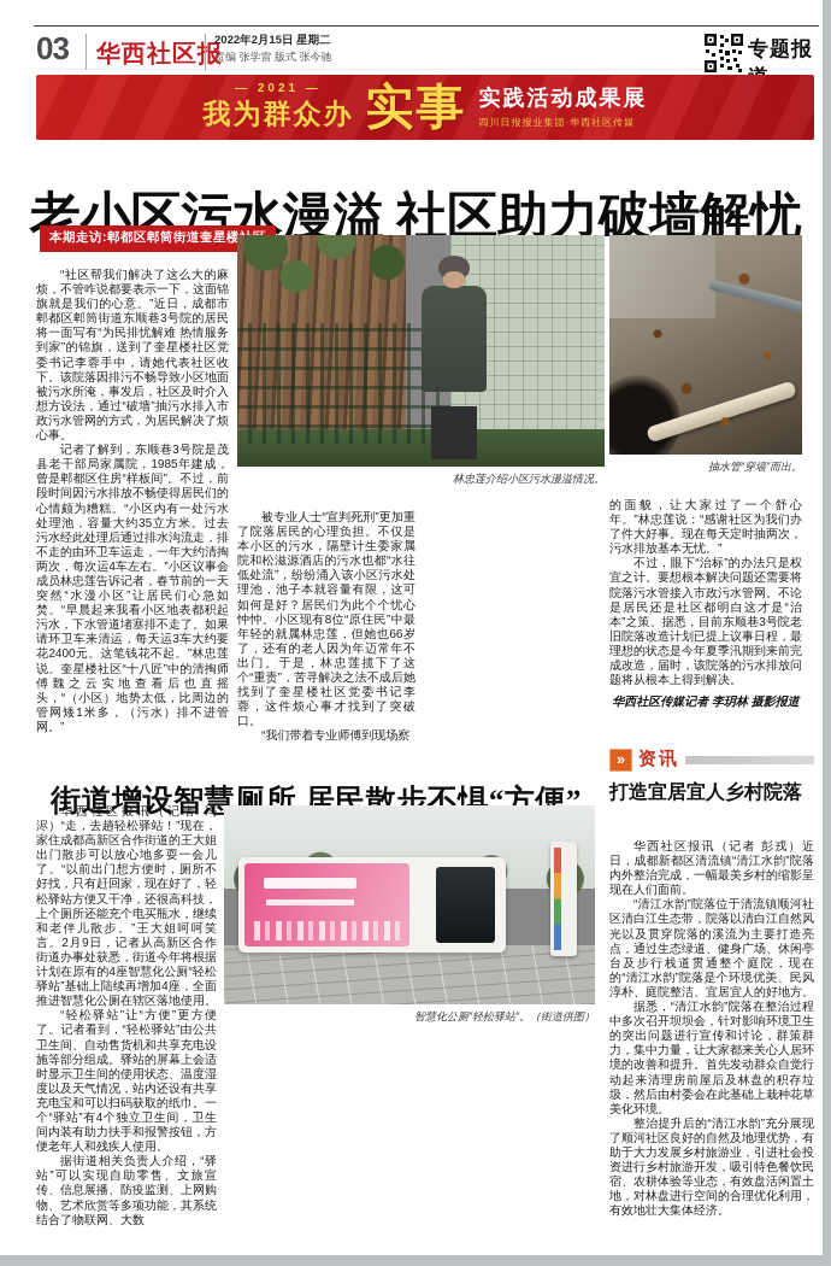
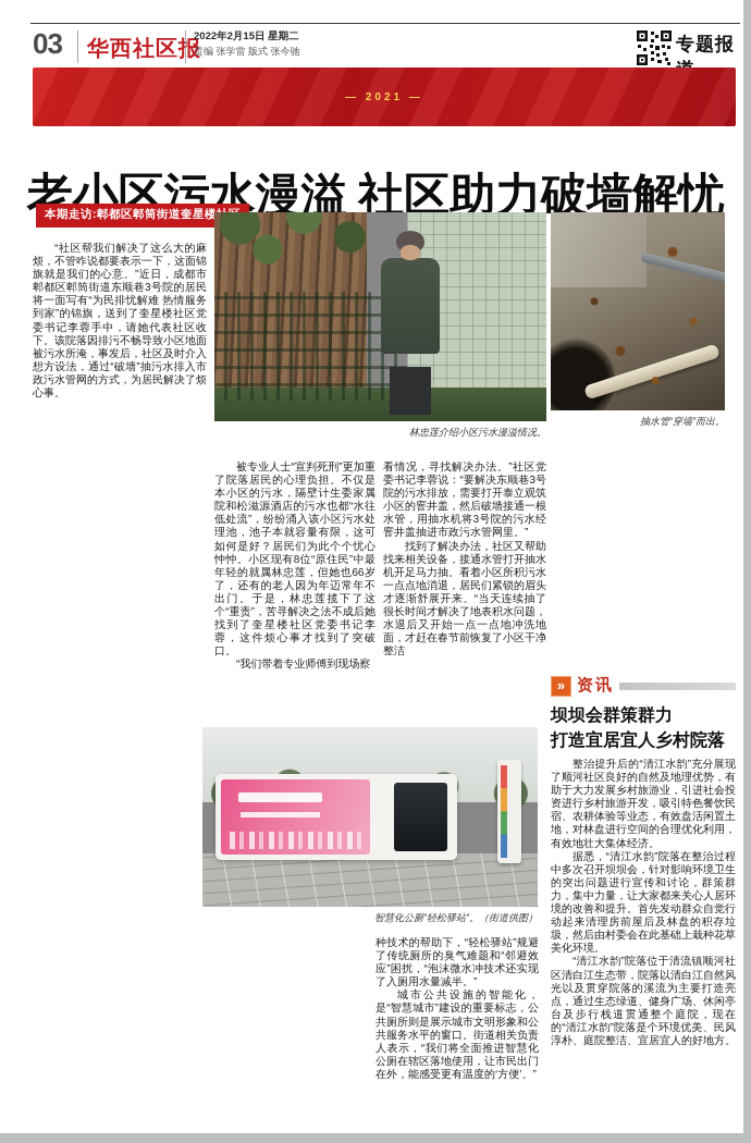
  03
  华西社区报
  2022年2月15日 星期二
  责编 张学雷 版式 张今驰
  专题报
  — 2021 —
- 我为群众办
- 实事
- 实践活动成果展
- 四川日报报业集团·华西社区传媒
  老小区污水漫溢 社区助力破墙解忧
  本期走访:郫都区郫筒街道奎星楼
  “社区帮我们解决了这么大的麻烦，不管咋说都要表示一下，这面锦旗就是我们的心意。”近日，成都市郫都区郫筒街道东顺巷3号院的居民将一面写有“为民排忧解难 热情服务到家”的锦旗，送到了奎星楼社区党委书记李蓉手中，请她代表社区收下。该院落因排污不畅导致小区地面被污水所淹，事发后，社区及时介入想方设法，通过“破墙”抽污水排入市政污水管网的方式，为居民解决了烦心事。
- 记者了解到，东顺巷3号院是茂县老干部局家属院，1985年建成，曾是郫都区住房“样板间”。不过，前段时间因污水排放不畅使得居民们的心情颇为糟糕。“小区内有一处污水处理池，容量大约35立方米。过去污水经此处理后通过排水沟流走，排不走的由环卫车运走，一年大约清掏两次，每次运4车左右。”小区议事会成员林忠莲告诉记者，春节前的一天突然“水漫小区”让居民们心急如焚。“早晨起来我看小区地表都积起污水，下水管道堵塞排不走了。如果请环卫车来清运，每天运3车大约要花2400元。这笔钱花不起。”林忠莲说。奎星楼社区“十八匠”中的清掏师傅魏之云实地查看后也直摇头，“（小区）地势太低，比周边的管网矮1米多，（污水）排不进管网。”
  林忠莲介绍小区污水漫溢情况。
  被专业人士“宣判死刑”更加重了院落居民的心理负担。不仅是本小区的污水，隔壁计生委家属院和松滋源酒店的污水也都“水往低处流”，纷纷涌入该小区污水处理池，池子本就容量有限，这可如何是好？居民们为此个个忧心忡忡。小区现有8位“原住民”中最年轻的就属林忠莲，但她也66岁了，还有的老人因为年迈常年不出门。于是，林忠莲揽下了这个“重责”，苦寻解决之法不成后她找到了奎星楼社区党委书记李蓉，这件烦心事才找到了突破口。
  “我们带着专业师傅到现场察
+ 看情况，寻找解决办法。”社区党委书记李蓉说：“要解决东顺巷3号院的污水排放，需要打开泰立观筑小区的窨井盖，然后破墙接通一根水管，用抽水机将3号院的污水经窨井盖抽进市政污水管网里。”
+ 找到了解决办法，社区又帮助找来相关设备，接通水管打开抽水机开足马力抽。看着小区所积污水一点点地消退，居民们紧锁的眉头才逐渐舒展开来。“当天连续抽了很长时间才解决了地表积水问题，水退后又开始一点一点地冲洗地面，才赶在春节前恢复了小区干净整洁
  抽水管“穿墙”而出。
- 的面貌，让大家过了一个舒心年。”林忠莲说：“感谢社区为我们办了件大好事。现在每天定时抽两次，污水排放基本无忧。”
- 不过，眼下“治标”的办法只是权宜之计。要想根本解决问题还需要将院落污水管接入市政污水管网。不论是居民还是社区都明白这才是“治本”之策。据悉，目前东顺巷3号院老旧院落改造计划已提上议事日程，最理想的状态是今年夏季汛期到来前完成改造，届时，该院落的污水排放问题将从根本上得到解决。
- 华西社区传媒记者 李玥林 摄影报道
- 街道增设智慧厕所 居民散步不惧“方便”
- 华西社区报讯（记者 冯浕）“走，去趟轻松驿站！”现在，家住成都高新区合作街道的王大姐出门散步可以放心地多耍一会儿了。“以前出门想方便时，厕所不好找，只有赶回家，现在好了，轻松驿站方便又干净，还很高科技，上个厕所还能充个电买瓶水，继续和老伴儿散步。”王大姐呵呵笑言。2月9日，记者从高新区合作街道办事处获悉，街道今年将根据计划在原有的4座智慧化公厕“轻松驿站”基础上陆续再增加4座，全面推进智慧化公厕在辖区落地使用。
- “轻松驿站”让“方便”更方便了。记者看到，“轻松驿站”由公共卫生间、自动售货机和共享充电设施等部分组成。驿站的屏幕上会适时显示卫生间的使用状态、温度湿度以及天气情况，站内还设有共享充电宝和可以扫码获取的纸巾。一个“驿站”有4个独立卫生间，卫生间内装有助力扶手和报警按钮，方便老年人和残疾人使用。
- 据街道相关负责人介绍，“驿站”可以实现自助零售、文旅宣传、信息展播、防疫监测、上网购物、艺术欣赏等多项功能，其系统结合了物联网、大数
  智慧化公厕“轻松驿站”。（街道供图）
+ 种技术的帮助下，“轻松驿站”规避了传统厕所的臭气难题和“邻避效应”困扰，“泡沫微水冲技术还实现了入厕用水量减半。”
+ 城市公共设施的智能化，是“智慧城市”建设的重要标志，公共厕所则是展示城市文明形象和公共服务水平的窗口。街道相关负责人表示，“我们将全面推进智慧化公厕在辖区落地使用，让市民出门在外，能感受更有温度的‘方便’。”
  »
  资讯
+ 坝坝会群策群力
  打造宜居宜人乡村院落
- 华西社区报讯（记者 彭戎）近日，成都新都区清流镇“清江水韵”院落内外整治完成，一幅最美乡村的缩影呈现在人们面前。
- “清江水韵”院落位于清流镇顺河社区清白江生态带，院落以清白江自然风光以及贯穿院落的溪流为主要打造亮点，通过生态绿道、健身广场、休闲亭台及步行栈道贯通整个庭院，现在的“清江水韵”院落是个环境优美、民风淳朴、庭院整洁、宜居宜人的好地方。
+ 整治提升后的“清江水韵”充分展现了顺河社区良好的自然及地理优势，有助于大力发展乡村旅游业，引进社会投资进行乡村旅游开发，吸引特色餐饮民宿、农耕体验等业态，有效盘活闲置土地，对林盘进行空间的合理优化利用，有效地壮大集体经济。
  据悉，“清江水韵”院落在整治过程中多次召开坝坝会，针对影响环境卫生的突出问题进行宣传和讨论，群策群力，集中力量，让大家都来关心人居环境的改善和提升。首先发动群众自觉行动起来清理房前屋后及林盘的积存垃圾，然后由村委会在此基础上栽种花草美化环境。
- 整治提升后的“清江水韵”充分展现了顺河社区良好的自然及地理优势，有助于大力发展乡村旅游业，引进社会投资进行乡村旅游开发，吸引特色餐饮民宿、农耕体验等业态，有效盘活闲置土地，对林盘进行空间的合理优化利用，有效地壮大集体经济。
+ “清江水韵”院落位于清流镇顺河社区清白江生态带，院落以清白江自然风光以及贯穿院落的溪流为主要打造亮点，通过生态绿道、健身广场、休闲亭台及步行栈道贯通整个庭院，现在的“清江水韵”院落是个环境优美、民风淳朴、庭院整洁、宜居宜人的好地方。
